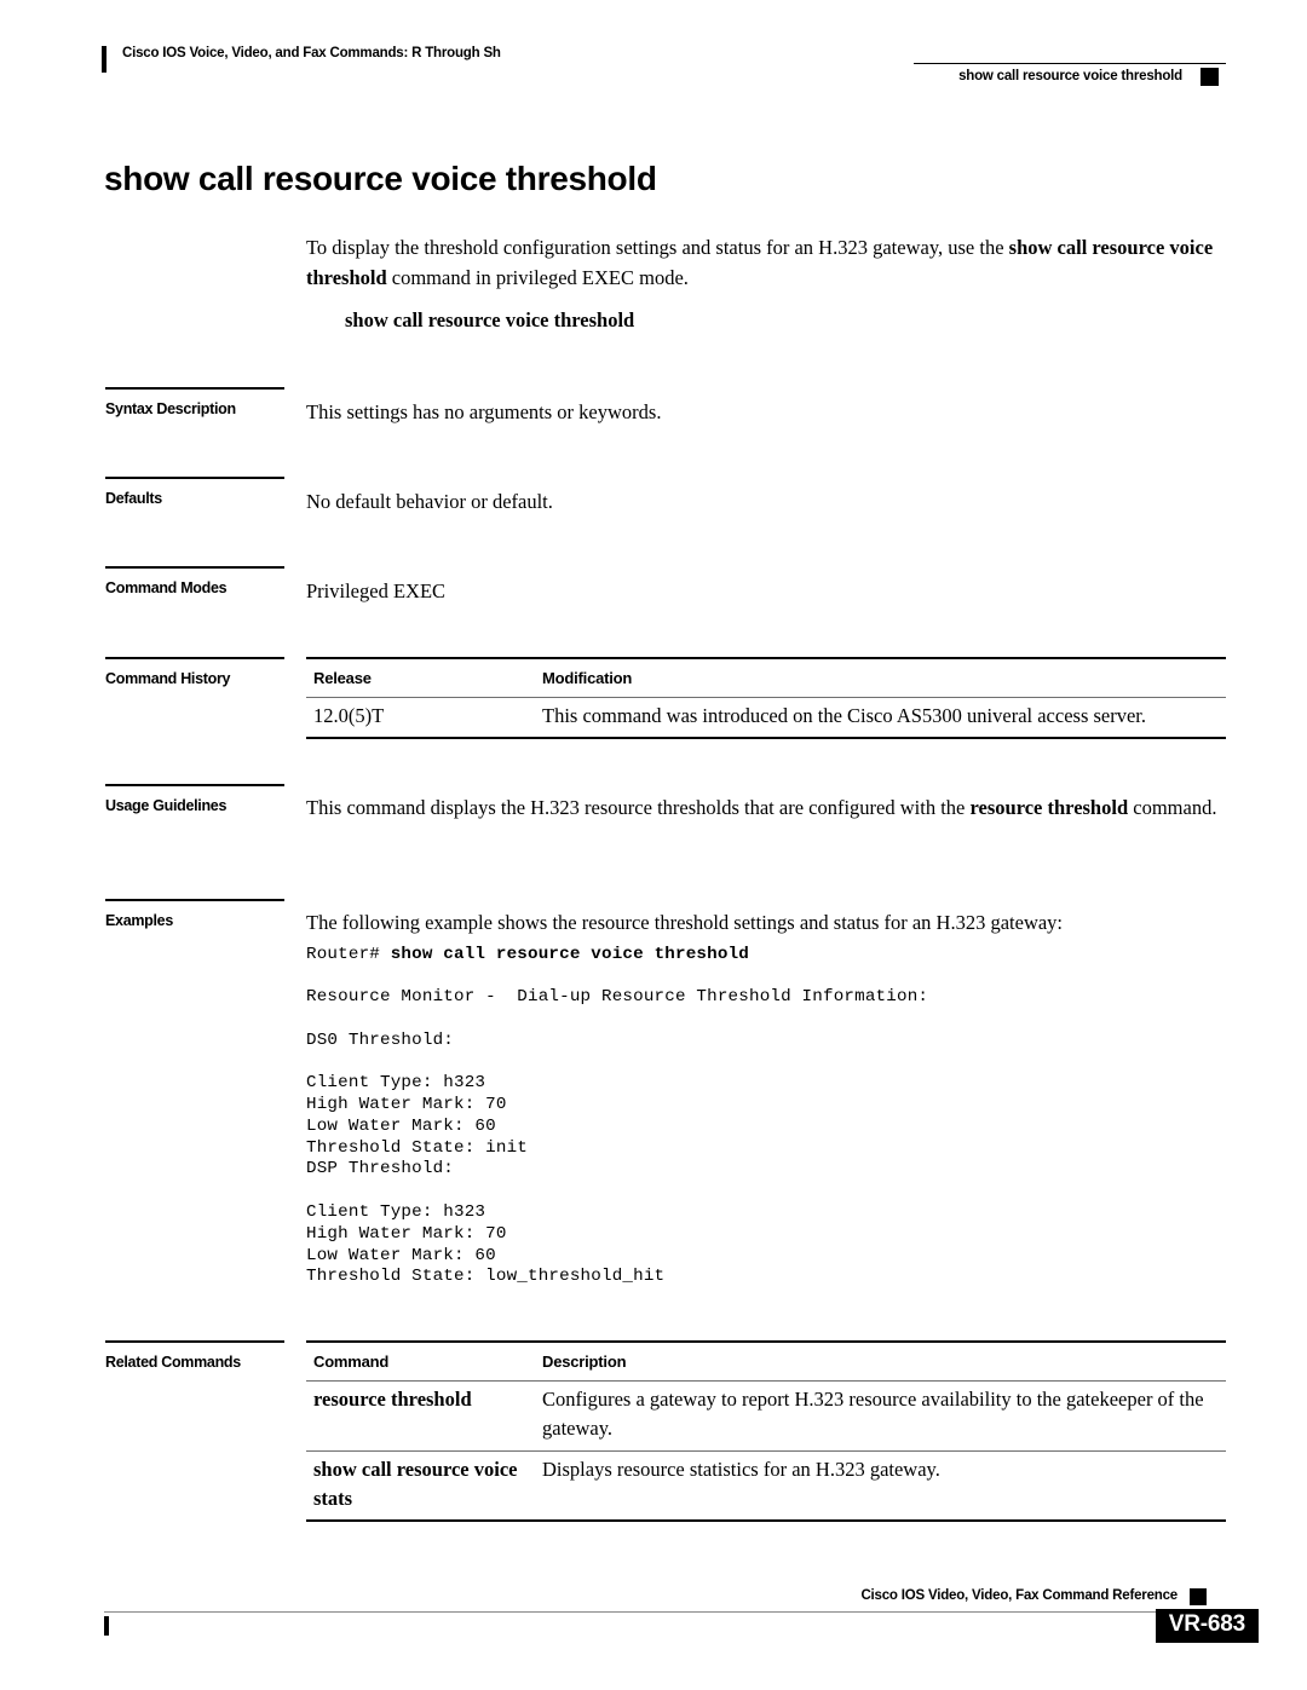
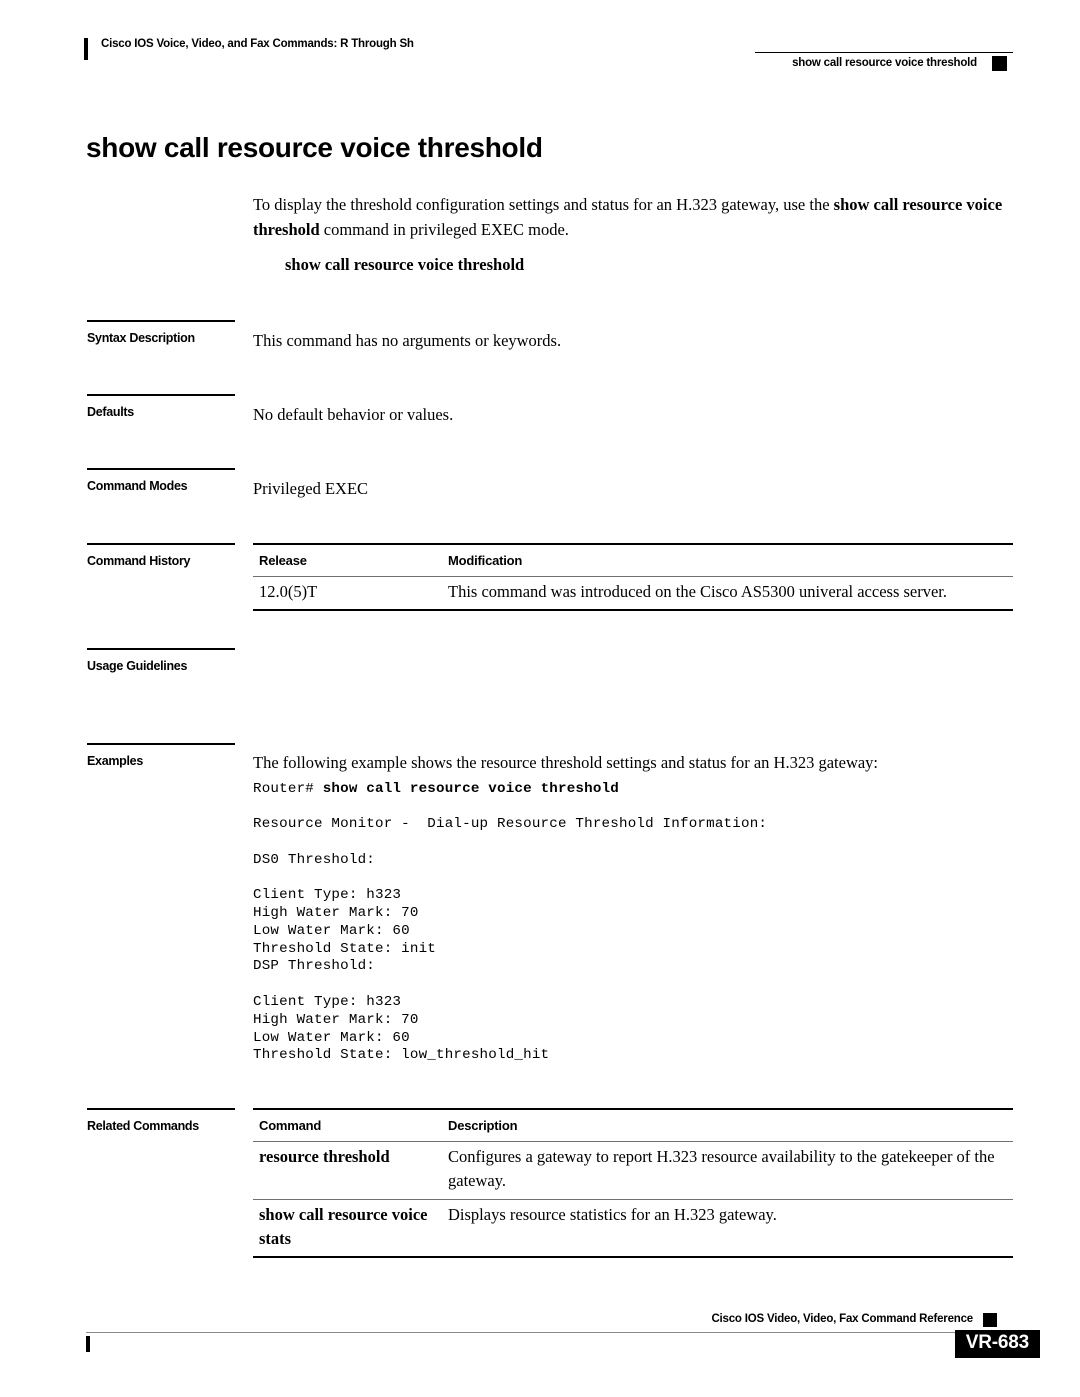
  Cisco IOS Voice, Video, and Fax Commands: R Through Sh
  show call resource voice threshold
  show call resource voice threshold
  To display the threshold configuration settings and status for an H.323 gateway, use the show call resource voice threshold command in privileged EXEC mode.
  show call resource voice threshold
  Syntax Description
- This settings has no arguments or keywords.
+ This command has no arguments or keywords.
  Defaults
- No default behavior or default.
+ No default behavior or values.
  Command Modes
  Privileged EXEC
  Command History
  Release
  Modification
  12.0(5)T
  This command was introduced on the Cisco AS5300 univeral access server.
  Usage Guidelines
- This command displays the H.323 resource thresholds that are configured with the resource threshold command.
  Examples
  The following example shows the resource threshold settings and status for an H.323 gateway:
  Router# show call resource voice threshold
  Resource Monitor - Dial-up Resource Threshold Information:
  DS0 Threshold:
  Client Type: h323
  High Water Mark: 70
  Low Water Mark: 60
  Threshold State: init
  DSP Threshold:
  Client Type: h323
  High Water Mark: 70
  Low Water Mark: 60
  Threshold State: low_threshold_hit
  Related Commands
  Command
  Description
  resource threshold
  Configures a gateway to report H.323 resource availability to the gatekeeper of the gateway.
  show call resource voice stats
  Displays resource statistics for an H.323 gateway.
  Cisco IOS Video, Video, Fax Command Reference
  VR-683
